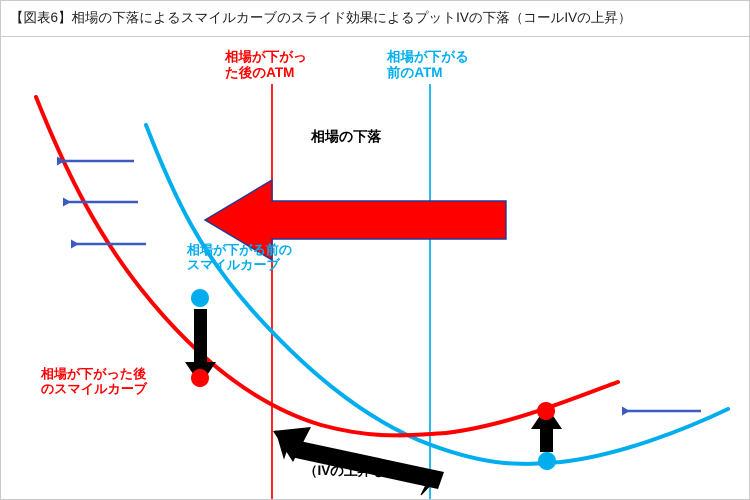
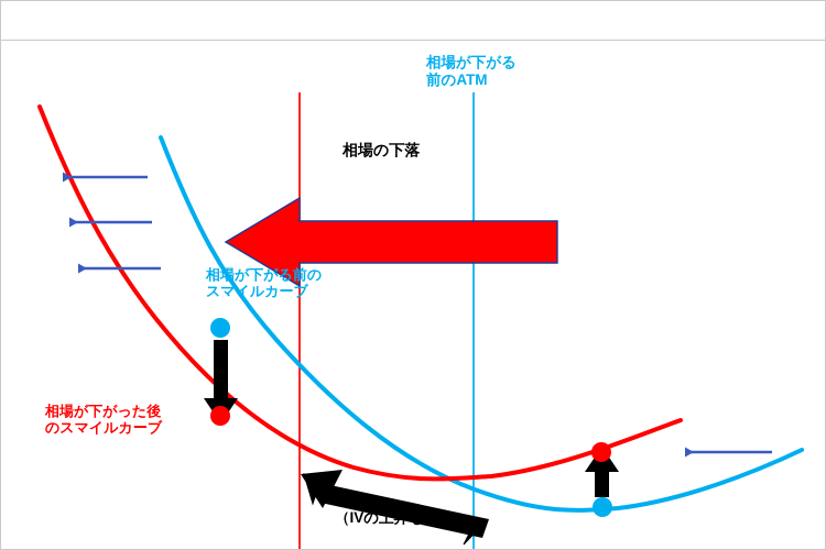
- 【図表6】相場の下落によるスマイルカーブのスライド効果によるプットIVの下落（コールIVの上昇）
- 相場が下がっ
- た後のATM
  相場が下がる
  前のATM
  相場の下落
  相場が下がる前の
  スマイルカーブ
  相場が下がった後
  のスマイルカーブ
  （IVの上昇も）
